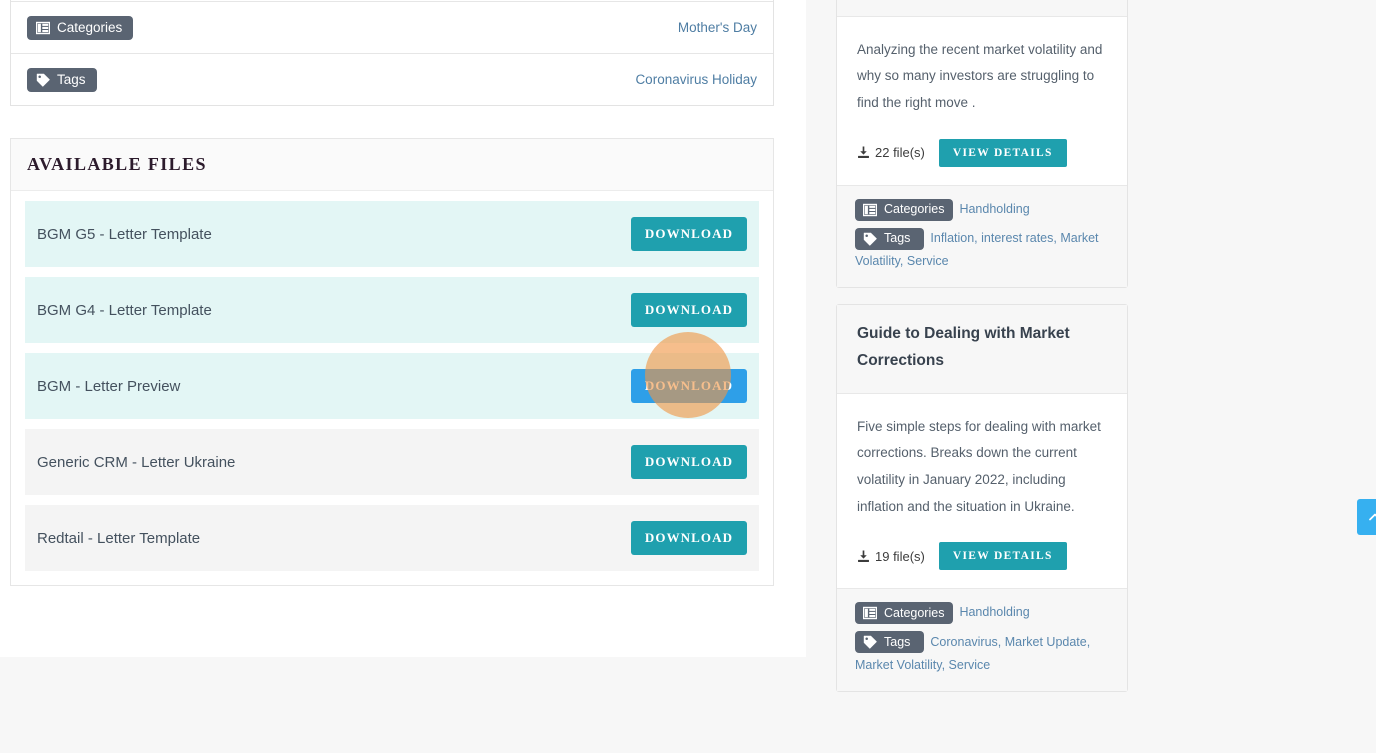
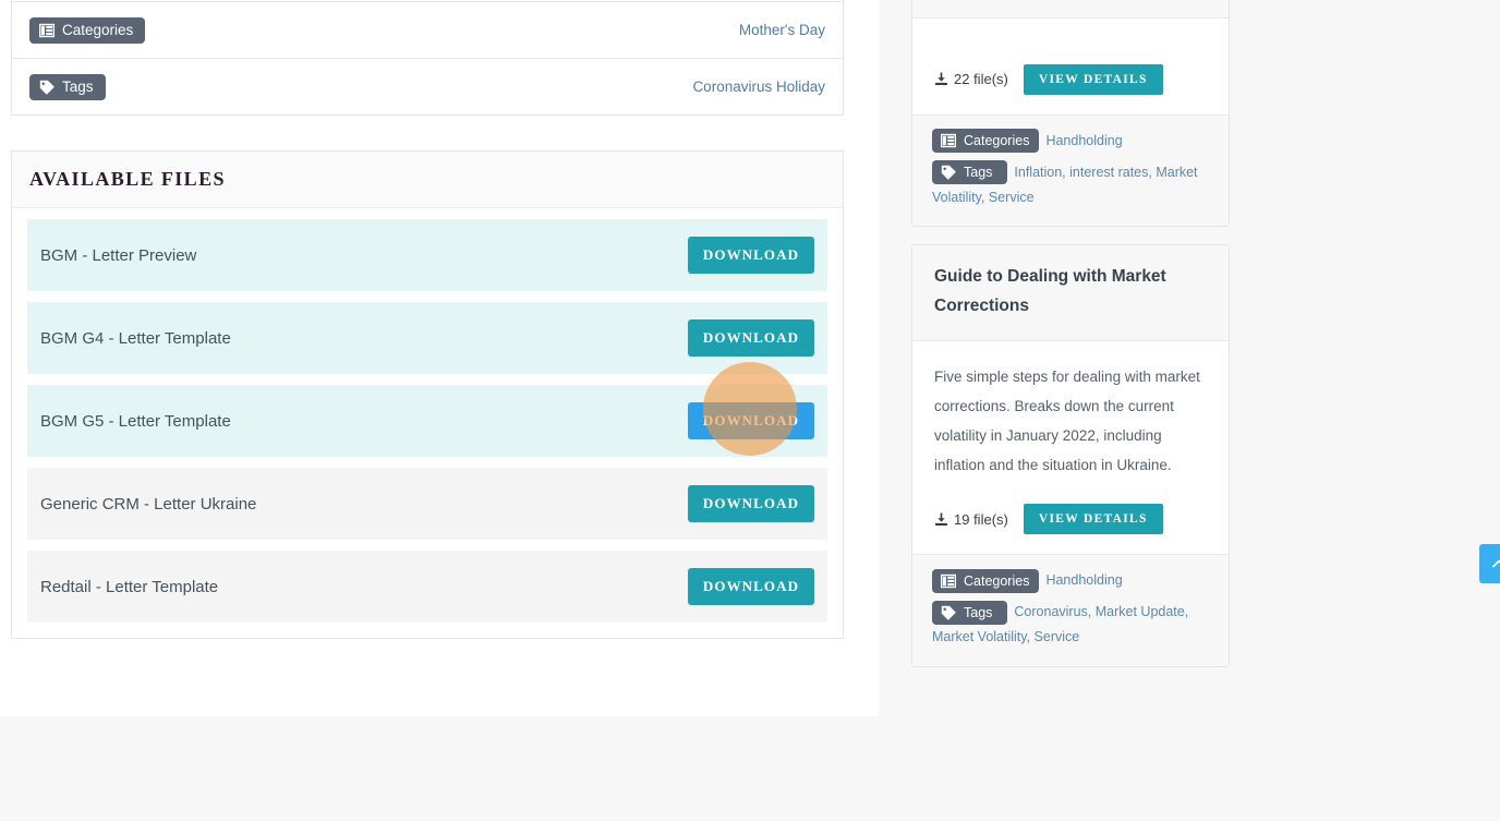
  Categories
  Mother's Day
  Tags
  Coronavirus Holiday
  AVAILABLE FILES
- BGM G5 - Letter Template
+ BGM - Letter Preview
  DOWNLOAD
  BGM G4 - Letter Template
  DOWNLOAD
- BGM - Letter Preview
+ BGM G5 - Letter Template
  DOWNLOAD
  Generic CRM - Letter Ukraine
  DOWNLOAD
  Redtail - Letter Template
  DOWNLOAD
- Analyzing the recent market volatility and why so many investors are struggling to find the right move .
  22 file(s)
  VIEW DETAILS
  Categories
  Handholding
  Tags
  Inflation, interest rates, Market Volatility, Service
  Guide to Dealing with Market Corrections
  Five simple steps for dealing with market corrections. Breaks down the current volatility in January 2022, including inflation and the situation in Ukraine.
  19 file(s)
  VIEW DETAILS
  Categories
  Handholding
  Tags
  Coronavirus, Market Update, Market Volatility, Service
